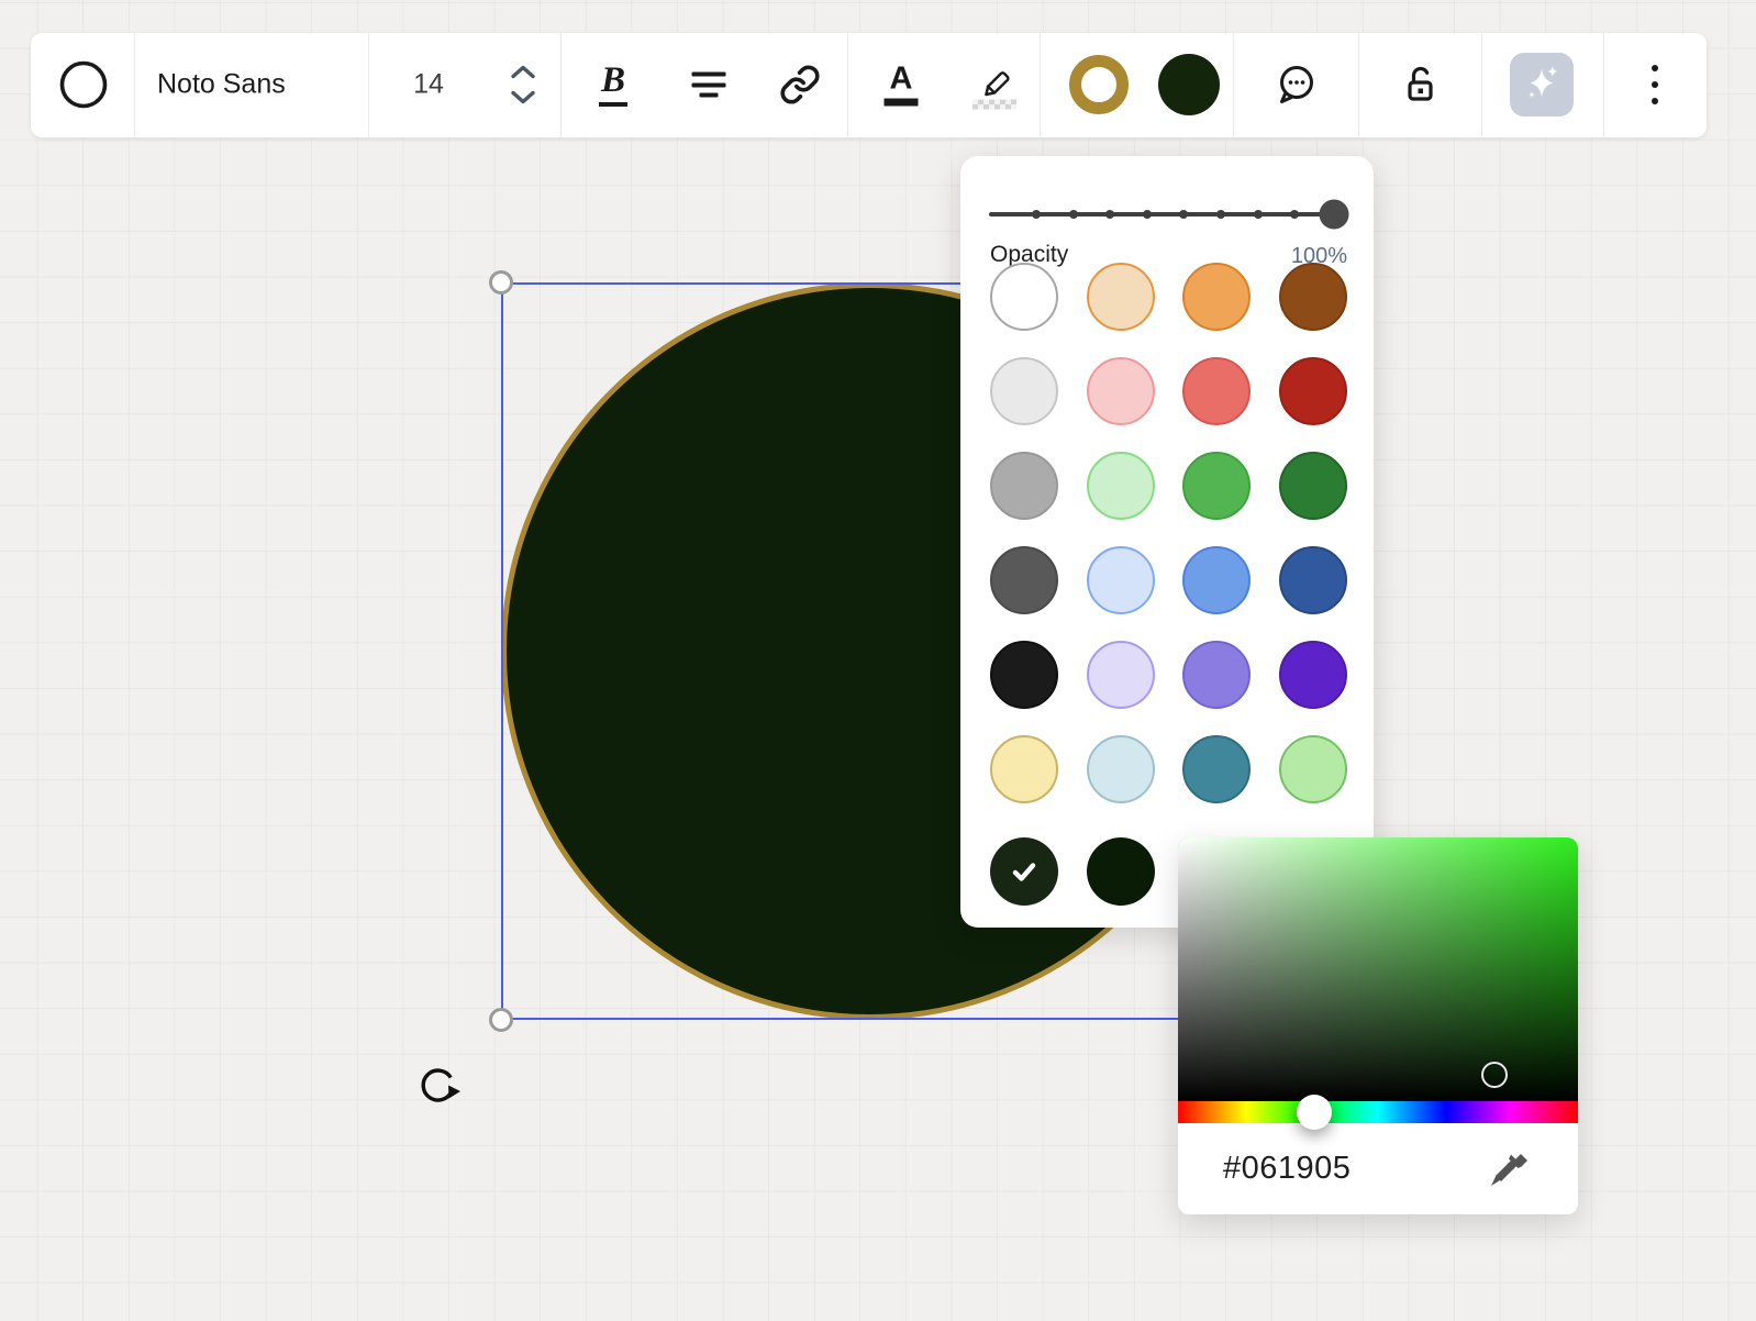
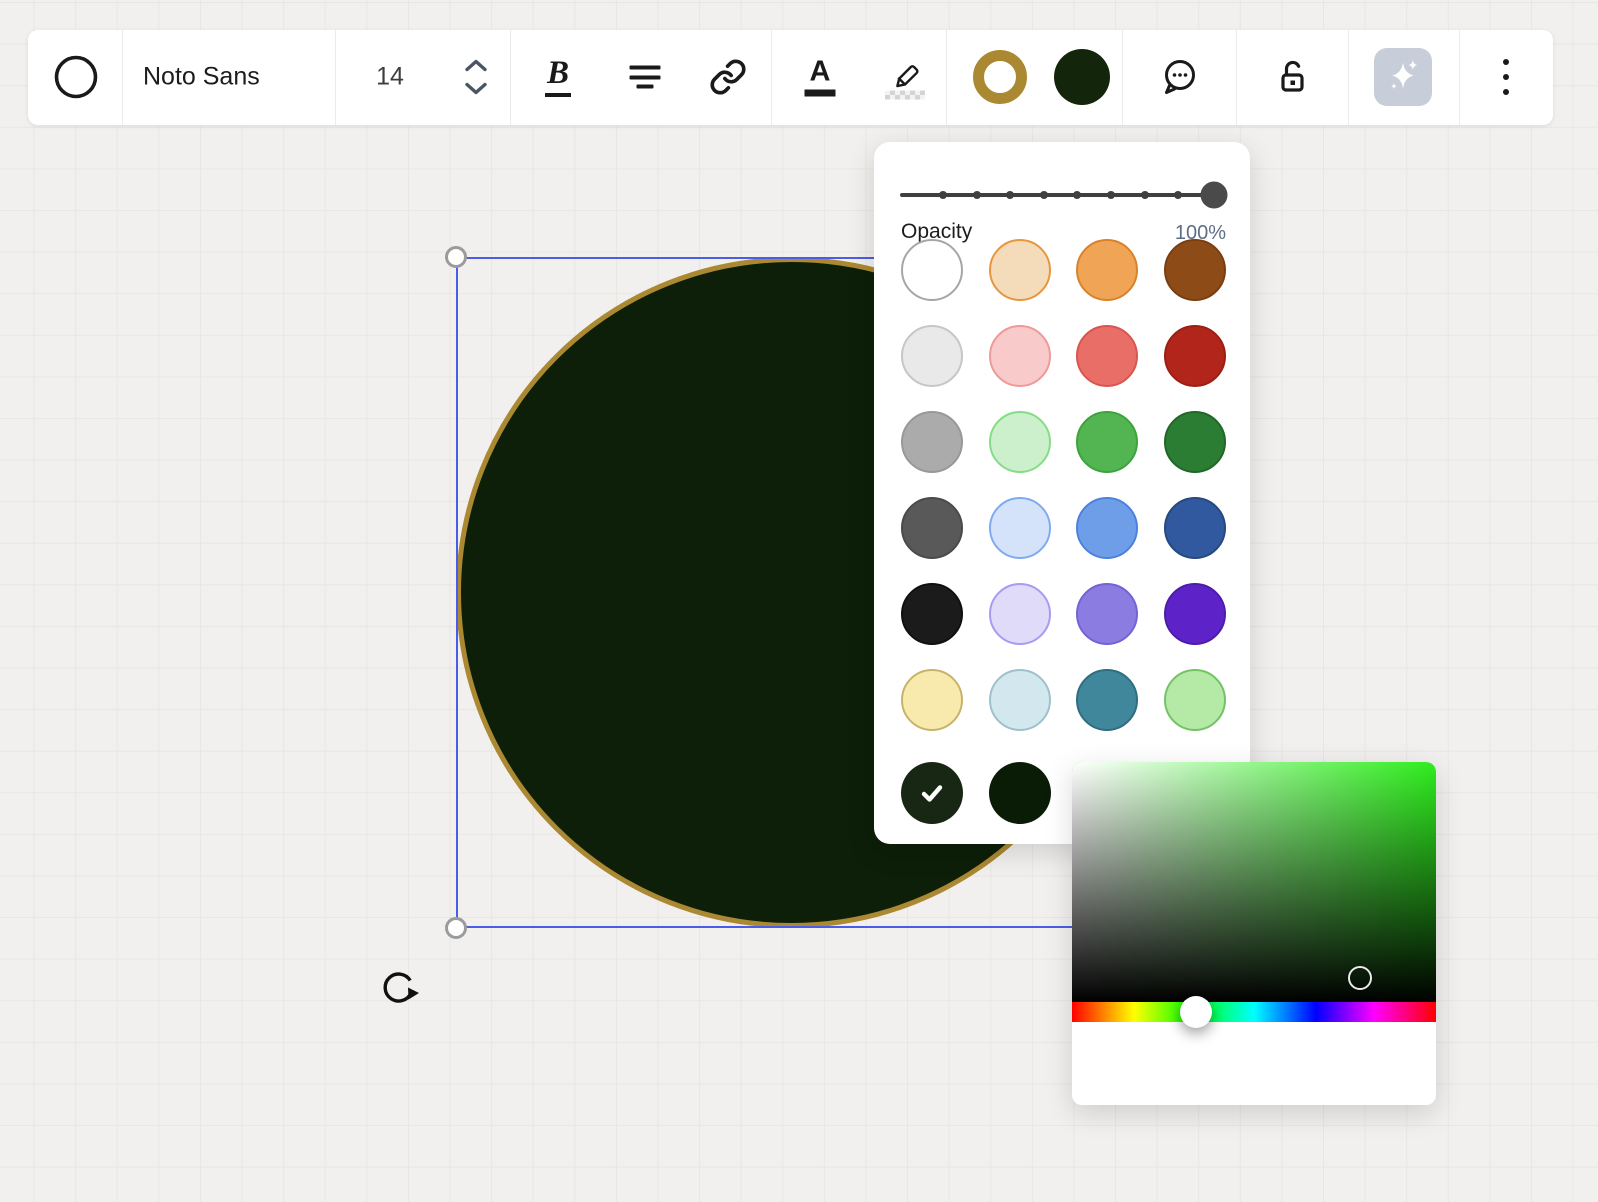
  Noto Sans
  14
  B
  A
  Opacity
  100%
- #061905
